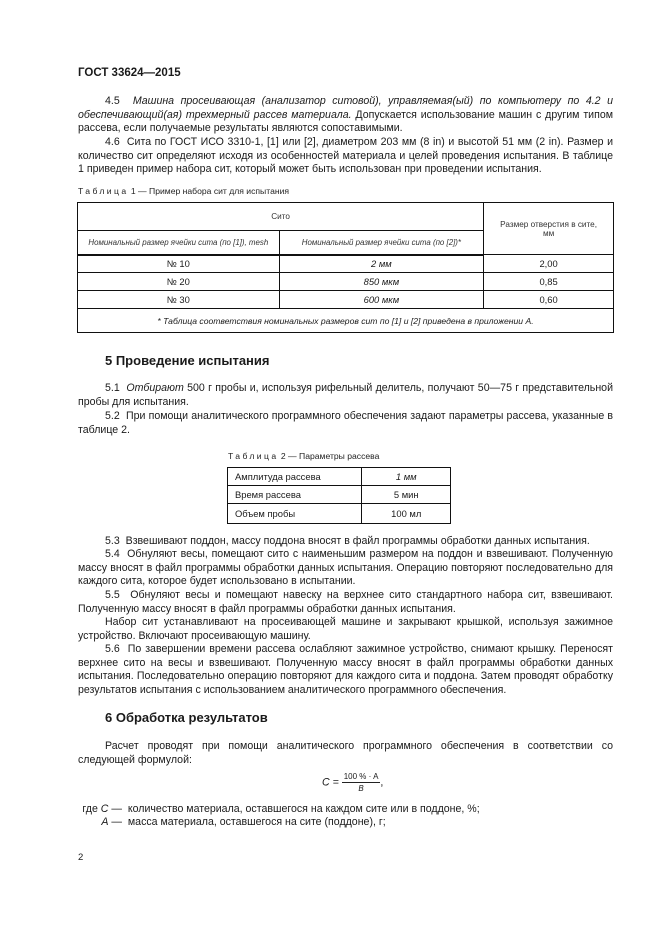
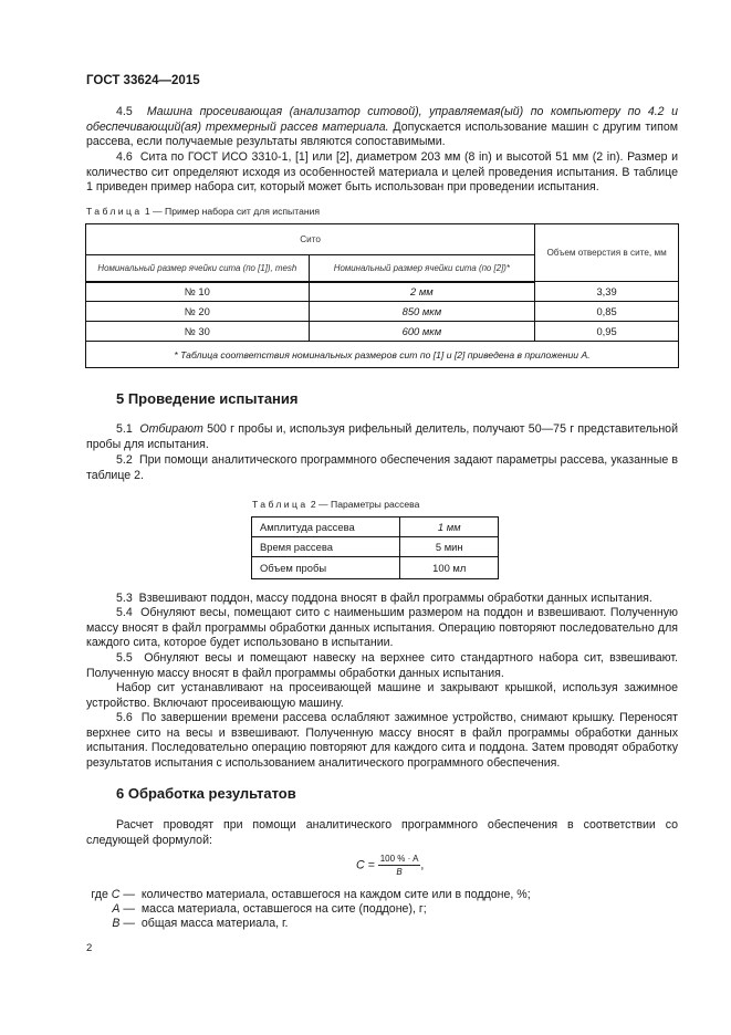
  ГОСТ 33624—2015
  4.5 Машина просеивающая (анализатор ситовой), управляемая(ый) по компьютеру по 4.2 и обеспечивающий(ая) трехмерный рассев материала. Допускается использование машин с другим типом рассева, если получаемые результаты являются сопоставимыми.
  4.6 Сита по ГОСТ ИСО 3310-1, [1] или [2], диаметром 203 мм (8 in) и высотой 51 мм (2 in). Размер и количество сит определяют исходя из особенностей материала и целей проведения испытания. В таблице 1 приведен пример набора сит, который может быть использован при проведении испытания.
  Таблица 1 — Пример набора сит для испытания
- Сито	Размер отверстия в сите, мм
+ Сито	Объем отверстия в сите, мм
  Номинальный размер ячейки сита (по [1]), mesh	Номинальный размер ячейки сита (по [2])*
- № 10	2 мм	2,00
+ № 10	2 мм	3,39
  № 20	850 мкм	0,85
- № 30	600 мкм	0,60
+ № 30	600 мкм	0,95
  * Таблица соответствия номинальных размеров сит по [1] и [2] приведена в приложении А.
  5 Проведение испытания
  5.1 Отбирают 500 г пробы и, используя рифельный делитель, получают 50—75 г представительной пробы для испытания.
  5.2 При помощи аналитического программного обеспечения задают параметры рассева, указанные в таблице 2.
  Таблица 2 — Параметры рассева
  Амплитуда рассева	1 мм
  Время рассева	5 мин
  Объем пробы	100 мл
  5.3 Взвешивают поддон, массу поддона вносят в файл программы обработки данных испытания.
  5.4 Обнуляют весы, помещают сито с наименьшим размером на поддон и взвешивают. Полученную массу вносят в файл программы обработки данных испытания. Операцию повторяют последовательно для каждого сита, которое будет использовано в испытании.
  5.5 Обнуляют весы и помещают навеску на верхнее сито стандартного набора сит, взвешивают. Полученную массу вносят в файл программы обработки данных испытания.
  Набор сит устанавливают на просеивающей машине и закрывают крышкой, используя зажимное устройство. Включают просеивающую машину.
  5.6 По завершении времени рассева ослабляют зажимное устройство, снимают крышку. Переносят верхнее сито на весы и взвешивают. Полученную массу вносят в файл программы обработки данных испытания. Последовательно операцию повторяют для каждого сита и поддона. Затем проводят обработку результатов испытания с использованием аналитического программного обеспечения.
  6 Обработка результатов
  Расчет проводят при помощи аналитического программного обеспечения в соответствии со следующей формулой:
  C =
  100 % · A
  B
  ,
  где C — количество материала, оставшегося на каждом сите или в поддоне, %;
  A — масса материала, оставшегося на сите (поддоне), г;
+ B — общая масса материала, г.
  2
